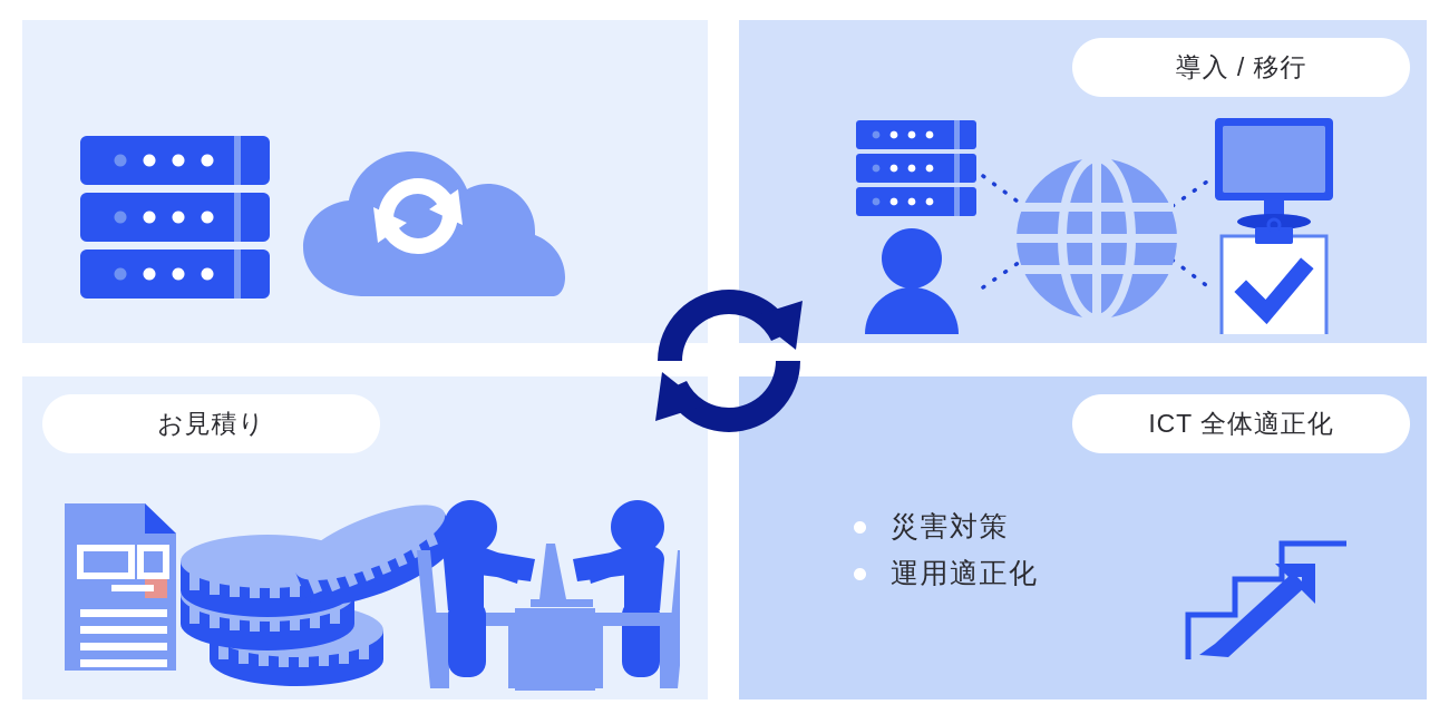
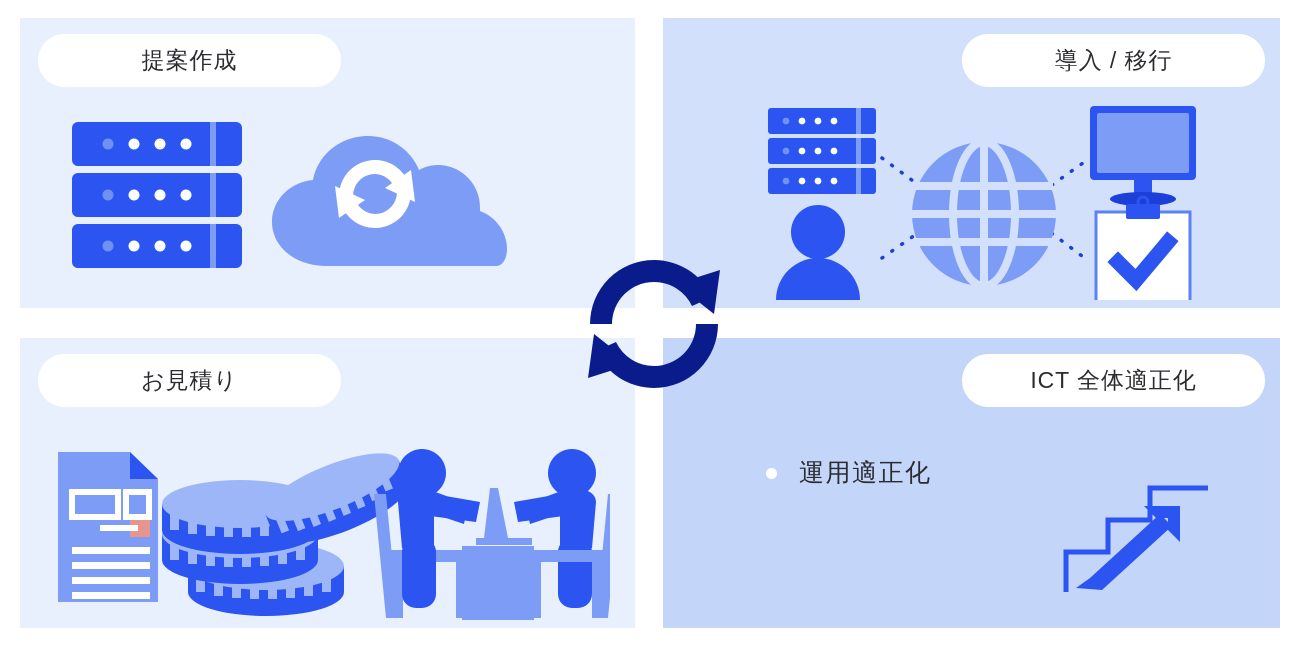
+ 提案作成
  導入 / 移行
  お見積り
- 災害対策
  運用適正化
  ICT 全体適正化
